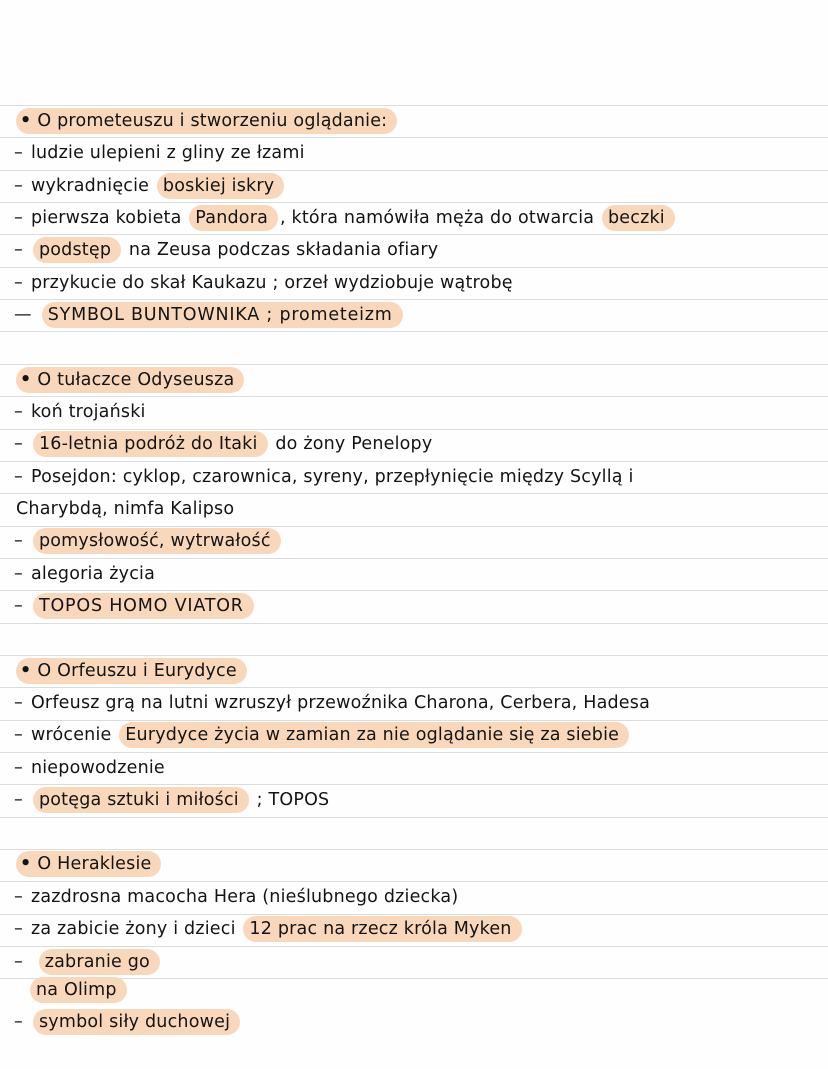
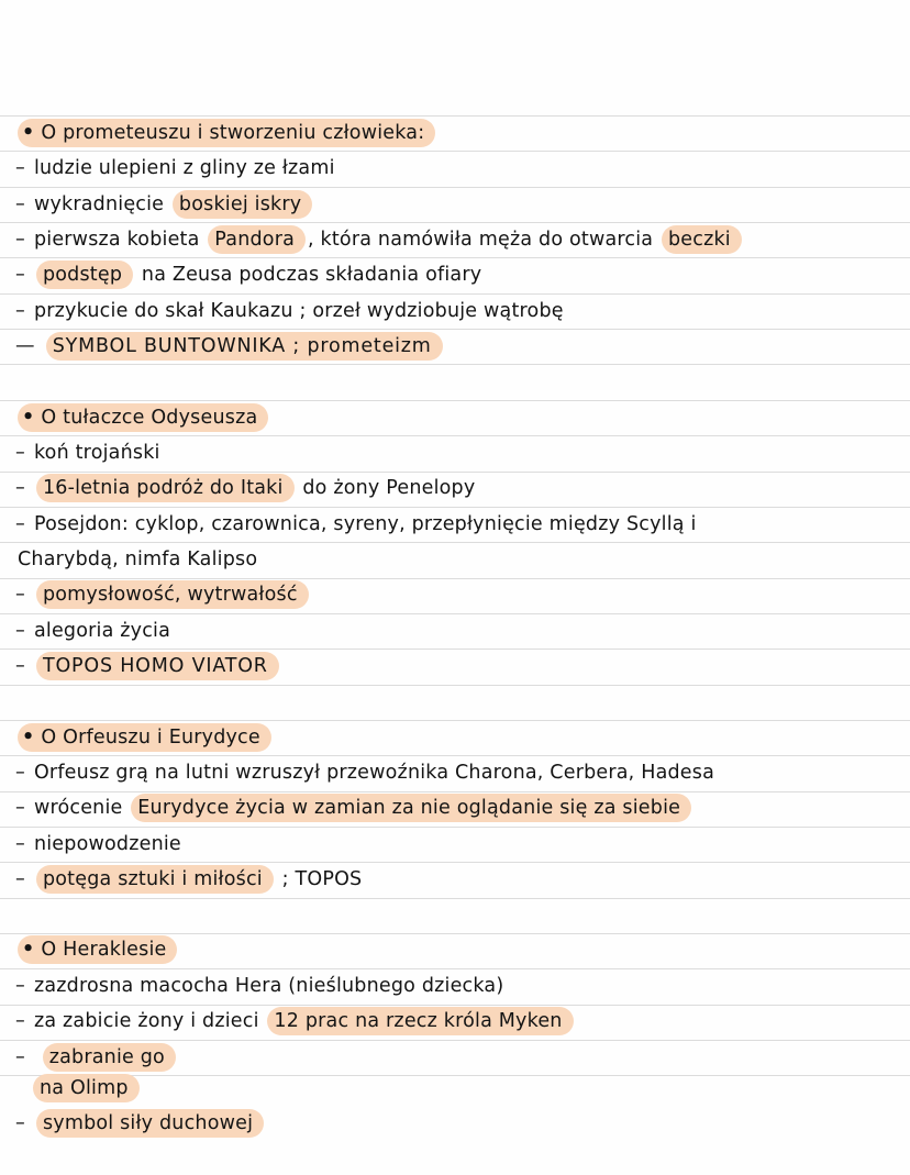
- • O prometeuszu i stworzeniu oglądanie:
+ • O prometeuszu i stworzeniu człowieka:
  –
  ludzie ulepieni z gliny ze łzami
  –
  wykradnięcie
  boskiej iskry
  –
  pierwsza kobieta
  Pandora
  , która namówiła męża do otwarcia
  beczki
  –
  podstęp
  na Zeusa podczas składania ofiary
  –
  przykucie do skał Kaukazu ; orzeł wydziobuje wątrobę
  —
  SYMBOL BUNTOWNIKA ; prometeizm
  • O tułaczce Odyseusza
  –
  koń trojański
  –
  16-letnia podróż do Itaki
  do żony Penelopy
  –
  Posejdon: cyklop, czarownica, syreny, przepłynięcie między Scyllą i
  Charybdą, nimfa Kalipso
  –
  pomysłowość, wytrwałość
  –
  alegoria życia
  –
  TOPOS HOMO VIATOR
  • O Orfeuszu i Eurydyce
  –
  Orfeusz grą na lutni wzruszył przewoźnika Charona, Cerbera, Hadesa
  –
  wrócenie
  Eurydyce życia w zamian za nie oglądanie się za siebie
  –
  niepowodzenie
  –
  potęga sztuki i miłości
  ; TOPOS
  • O Heraklesie
  –
  zazdrosna macocha Hera (nieślubnego dziecka)
  –
  za zabicie żony i dzieci
  12 prac na rzecz króla Myken
  –
  zabranie go
  na Olimp
  –
  symbol siły duchowej
